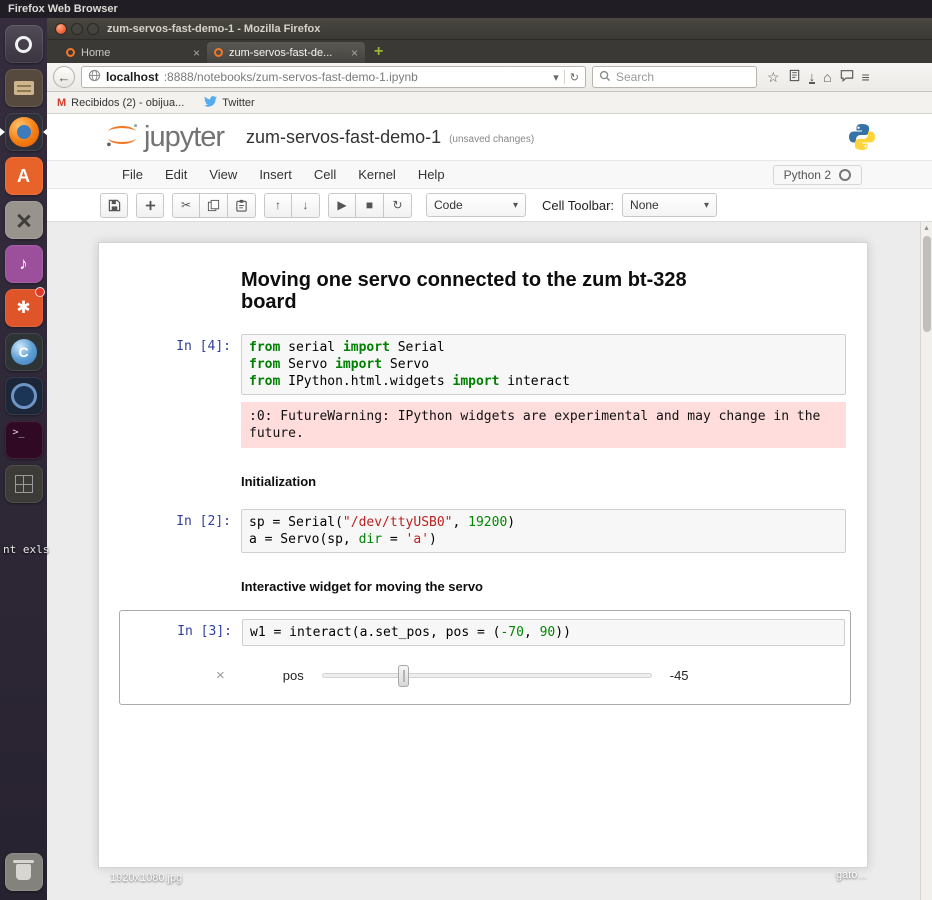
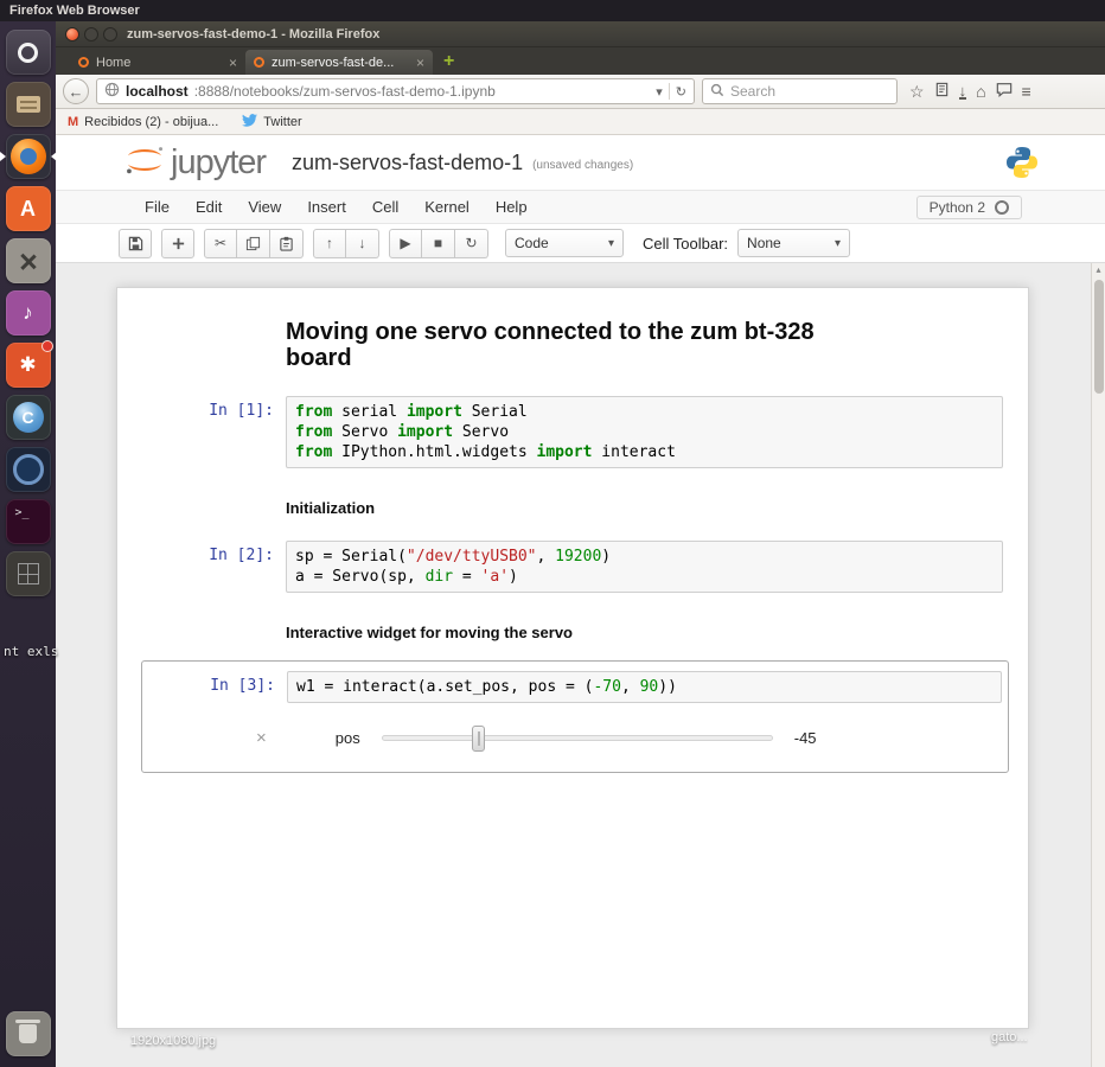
  Firefox Web Browser
  A
  ♪
  ✱
  C
  >_
  zum-servos-fast-demo-1 - Mozilla Firefox
  Home
  ×
  zum-servos-fast-de...
  ×
  +
  ←
  localhost
  :8888/notebooks/zum-servos-fast-demo-1.ipynb
  ▾
  ↻
  Search
  ☆
  ↓
  ⌂
  ≡
  M
  Recibidos (2) - obijua...
  Twitter
  jupyter
  zum-servos-fast-demo-1
  (unsaved changes)
  File
  Edit
  View
  Insert
  Cell
  Kernel
  Help
  Python 2
  ✂
  ↑
  ↓
  ▶
  ■
  ↻
  Code
  ▾
  Cell Toolbar:
  None
  ▾
  Moving one servo connected to the zum bt-328 board
- In [4]:
+ In [1]:
  from serial import Serial
  from Servo import Servo
  from IPython.html.widgets import interact
- :0: FutureWarning: IPython widgets are experimental and may change in the future.
  Initialization
  In [2]:
  sp = Serial("/dev/ttyUSB0", 19200)
  a = Servo(sp, dir = 'a')
  Interactive widget for moving the servo
  In [3]:
  w1 = interact(a.set_pos, pos = (-70, 90))
  ×
  pos
  -45
  ▴
  nt exls
  1920x1080.jpg
  gato...
